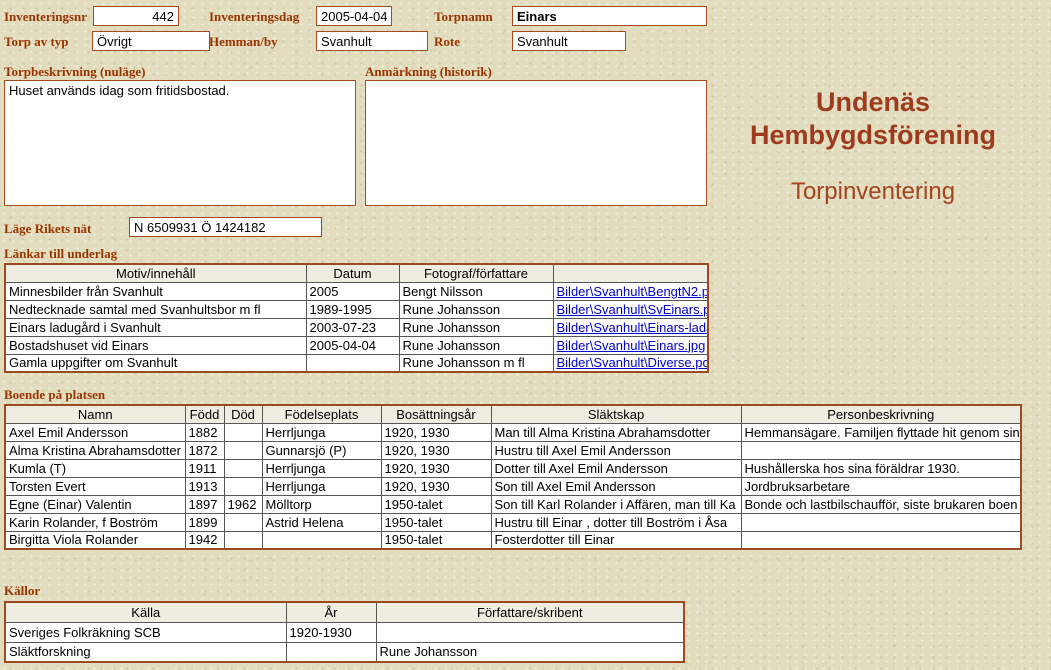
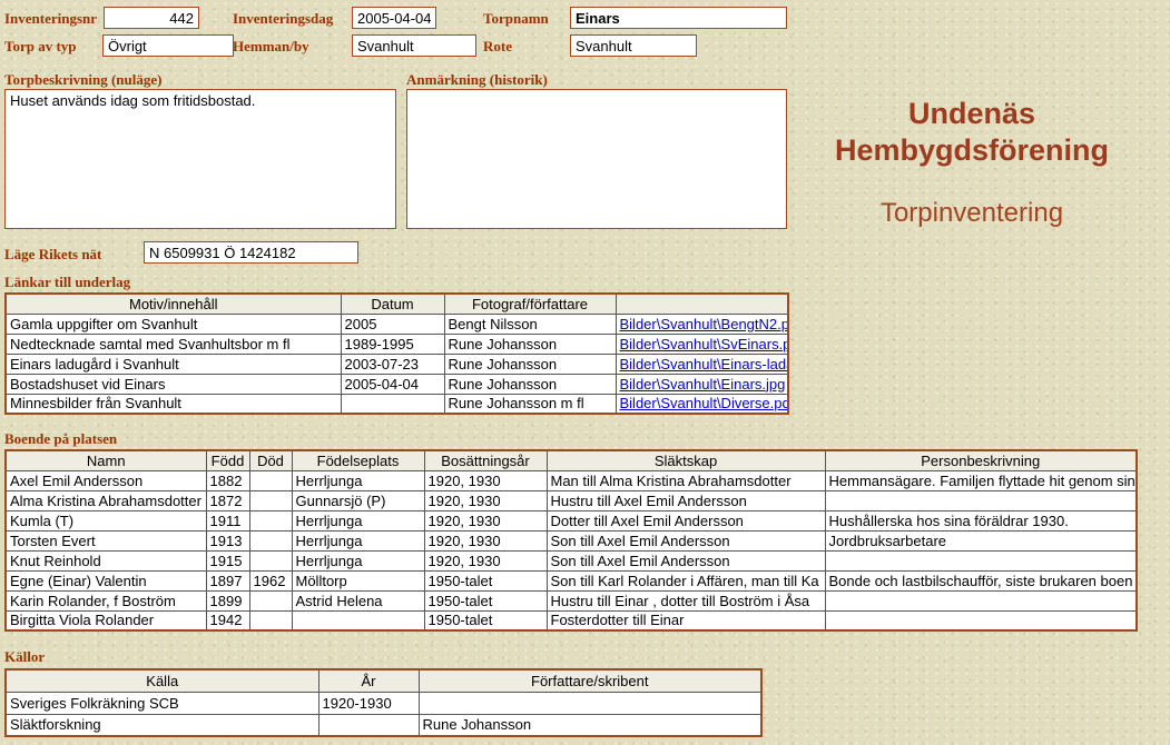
  Inventeringsnr
  442
  Inventeringsdag
  2005-04-04
  Torpnamn
  Einars
  Torp av typ
  Övrigt
  Hemman/by
  Svanhult
  Rote
  Svanhult
  Torpbeskrivning (nuläge)
  Huset används idag som fritidsbostad.
  Anmärkning (historik)
  Undenäs
  Hembygdsförening
  Torpinventering
  Läge Rikets nät
  N 6509931 Ö 1424182
  Länkar till underlag
  Motiv/innehåll	Datum	Fotograf/författare
- Minnesbilder från Svanhult	2005	Bengt Nilsson	Bilder\Svanhult\BengtN2.p
+ Gamla uppgifter om Svanhult	2005	Bengt Nilsson	Bilder\Svanhult\BengtN2.p
  Nedtecknade samtal med Svanhultsbor m fl	1989-1995	Rune Johansson	Bilder\Svanhult\SvEinars.p
  Einars ladugård i Svanhult	2003-07-23	Rune Johansson	Bilder\Svanhult\Einars-lad
  Bostadshuset vid Einars	2005-04-04	Rune Johansson	Bilder\Svanhult\Einars.jpg
- Gamla uppgifter om Svanhult		Rune Johansson m fl	Bilder\Svanhult\Diverse.pd
+ Minnesbilder från Svanhult		Rune Johansson m fl	Bilder\Svanhult\Diverse.pd
  Boende på platsen
  Namn	Född	Död	Födelseplats	Bosättningsår	Släktskap	Personbeskrivning
  Axel Emil Andersson	1882		Herrljunga	1920, 1930	Man till Alma Kristina Abrahamsdotter	Hemmansägare. Familjen flyttade hit genom sin
  Alma Kristina Abrahamsdotter	1872		Gunnarsjö (P)	1920, 1930	Hustru till Axel Emil Andersson
  Kumla (T)	1911		Herrljunga	1920, 1930	Dotter till Axel Emil Andersson	Hushållerska hos sina föräldrar 1930.
  Torsten Evert	1913		Herrljunga	1920, 1930	Son till Axel Emil Andersson	Jordbruksarbetare
+ Knut Reinhold	1915		Herrljunga	1920, 1930	Son till Axel Emil Andersson
  Egne (Einar) Valentin	1897	1962	Mölltorp	1950-talet	Son till Karl Rolander i Affären, man till Ka	Bonde och lastbilschaufför, siste brukaren boen
  Karin Rolander, f Boström	1899		Astrid Helena	1950-talet	Hustru till Einar , dotter till Boström i Åsa
  Birgitta Viola Rolander	1942			1950-talet	Fosterdotter till Einar
  Källor
  Källa	År	Författare/skribent
  Sveriges Folkräkning SCB	1920-1930
  Släktforskning		Rune Johansson
